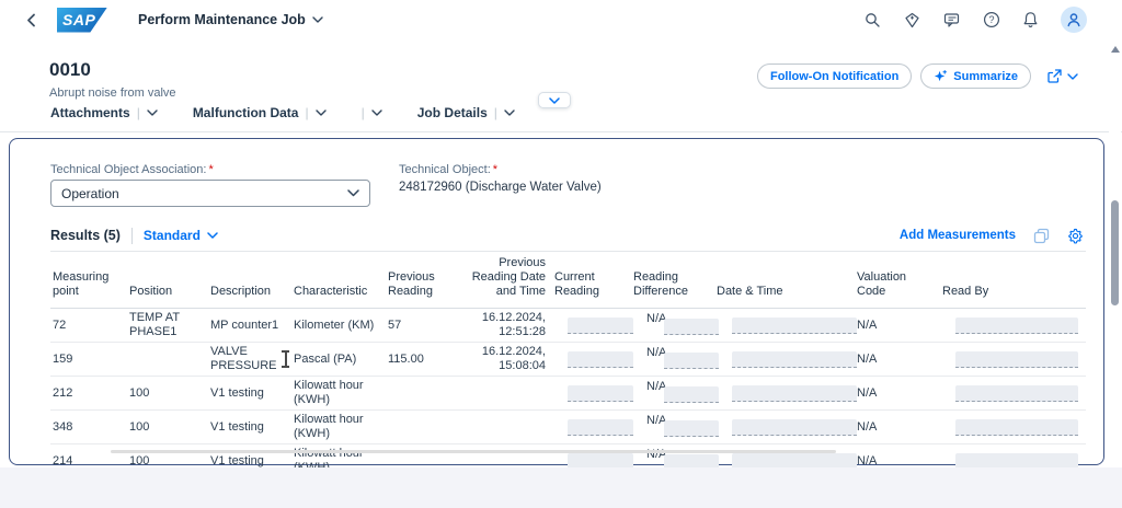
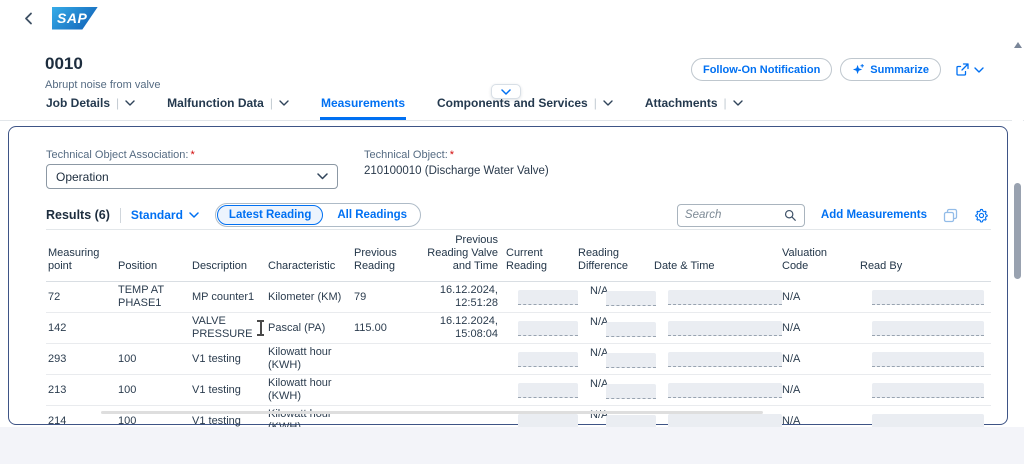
  SAP
- Perform Maintenance Job
- ?
  0010
  Abrupt noise from valve
  Follow-On Notification
  Summarize
- Attachments
+ Job Details
  |
  Malfunction Data
  |
+ Measurements
+ Components and Services
  |
- Job Details
+ Attachments
  |
  Technical Object Association: *
  Operation
  Technical Object: *
- 248172960 (Discharge Water Valve)
+ 210100010 (Discharge Water Valve)
- Results (5)
+ Results (6)
  Standard
+ Latest Reading
+ All Readings
+ Search
  Add Measurements
- Measuring point	Position	Description	Characteristic	Previous Reading	Previous Reading Date and Time	Current Reading	Reading Difference	Date & Time	Valuation Code	Read By
+ Measuring point	Position	Description	Characteristic	Previous Reading	Previous Reading Valve and Time	Current Reading	Reading Difference	Date & Time	Valuation Code	Read By
- 72	TEMP AT PHASE1	MP counter1	Kilometer (KM)	57	16.12.2024, 12:51:28		N/A		N/A
+ 72	TEMP AT PHASE1	MP counter1	Kilometer (KM)	79	16.12.2024, 12:51:28		N/A		N/A
- 159		VALVE PRESSURE	Pascal (PA)	115.00	16.12.2024, 15:08:04		N/A		N/A
+ 142		VALVE PRESSURE	Pascal (PA)	115.00	16.12.2024, 15:08:04		N/A		N/A
- 212	100	V1 testing	Kilowatt hour (KWH)				N/A		N/A
+ 293	100	V1 testing	Kilowatt hour (KWH)				N/A		N/A
- 348	100	V1 testing	Kilowatt hour (KWH)				N/A		N/A
+ 213	100	V1 testing	Kilowatt hour (KWH)				N/A		N/A
  214	100	V1 testing	Kilowatt hour				N/A		N/A
